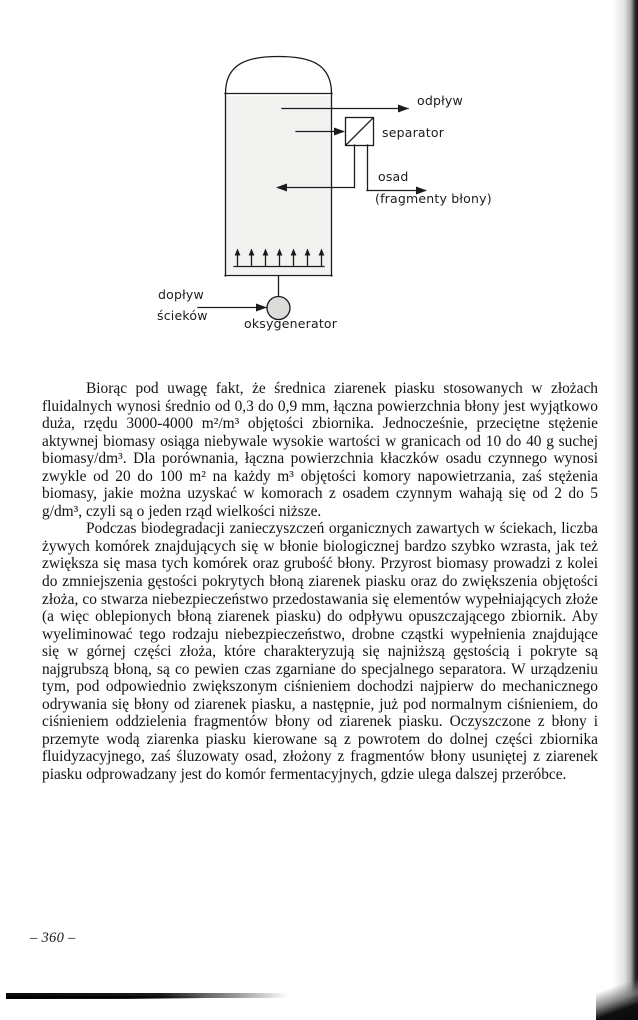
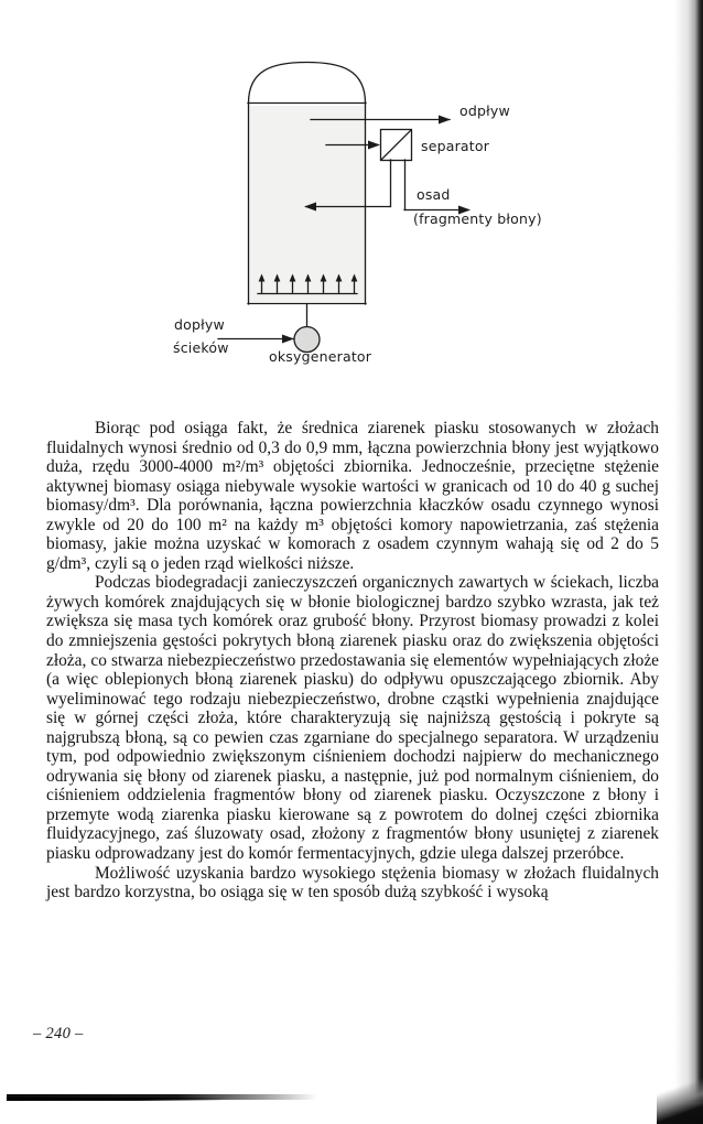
  odpływ
  separator
  osad
  (fragmenty błony)
  dopływ
  ścieków
  oksygenerator
- Biorąc pod uwagę fakt, że średnica ziarenek piasku stosowanych w złożach fluidalnych wynosi średnio od 0,3 do 0,9 mm, łączna powierzchnia błony jest wyjątkowo duża, rzędu 3000-4000 m²/m³ objętości zbiornika. Jednocześnie, przeciętne stężenie aktywnej biomasy osiąga niebywale wysokie wartości w granicach od 10 do 40 g suchej biomasy/dm³. Dla porównania, łączna powierzchnia kłaczków osadu czynnego wynosi zwykle od 20 do 100 m² na każdy m³ objętości komory napowietrzania, zaś stężenia biomasy, jakie można uzyskać w komorach z osadem czynnym wahają się od 2 do 5 g/dm³, czyli są o jeden rząd wielkości niższe.
+ Biorąc pod osiąga fakt, że średnica ziarenek piasku stosowanych w złożach fluidalnych wynosi średnio od 0,3 do 0,9 mm, łączna powierzchnia błony jest wyjątkowo duża, rzędu 3000-4000 m²/m³ objętości zbiornika. Jednocześnie, przeciętne stężenie aktywnej biomasy osiąga niebywale wysokie wartości w granicach od 10 do 40 g suchej biomasy/dm³. Dla porównania, łączna powierzchnia kłaczków osadu czynnego wynosi zwykle od 20 do 100 m² na każdy m³ objętości komory napowietrzania, zaś stężenia biomasy, jakie można uzyskać w komorach z osadem czynnym wahają się od 2 do 5 g/dm³, czyli są o jeden rząd wielkości niższe.
  Podczas biodegradacji zanieczyszczeń organicznych zawartych w ściekach, liczba żywych komórek znajdujących się w błonie biologicznej bardzo szybko wzrasta, jak też zwiększa się masa tych komórek oraz grubość błony. Przyrost biomasy prowadzi z kolei do zmniejszenia gęstości pokrytych błoną ziarenek piasku oraz do zwiększenia objętości złoża, co stwarza niebezpieczeństwo przedostawania się elementów wypełniających złoże (a więc oblepionych błoną ziarenek piasku) do odpływu opuszczającego zbiornik. Aby wyeliminować tego rodzaju niebezpieczeństwo, drobne cząstki wypełnienia znajdujące się w górnej części złoża, które charakteryzują się najniższą gęstością i pokryte są najgrubszą błoną, są co pewien czas zgarniane do specjalnego separatora. W urządzeniu tym, pod odpowiednio zwiększonym ciśnieniem dochodzi najpierw do mechanicznego odrywania się błony od ziarenek piasku, a następnie, już pod normalnym ciśnieniem, do ciśnieniem oddzielenia fragmentów błony od ziarenek piasku. Oczyszczone z błony i przemyte wodą ziarenka piasku kierowane są z powrotem do dolnej części zbiornika fluidyzacyjnego, zaś śluzowaty osad, złożony z fragmentów błony usuniętej z ziarenek piasku odprowadzany jest do komór fermentacyjnych, gdzie ulega dalszej przeróbce.
+ Możliwość uzyskania bardzo wysokiego stężenia biomasy w złożach fluidalnych jest bardzo korzystna, bo osiąga się w ten sposób dużą szybkość i wysoką
- – 360 –
+ – 240 –
